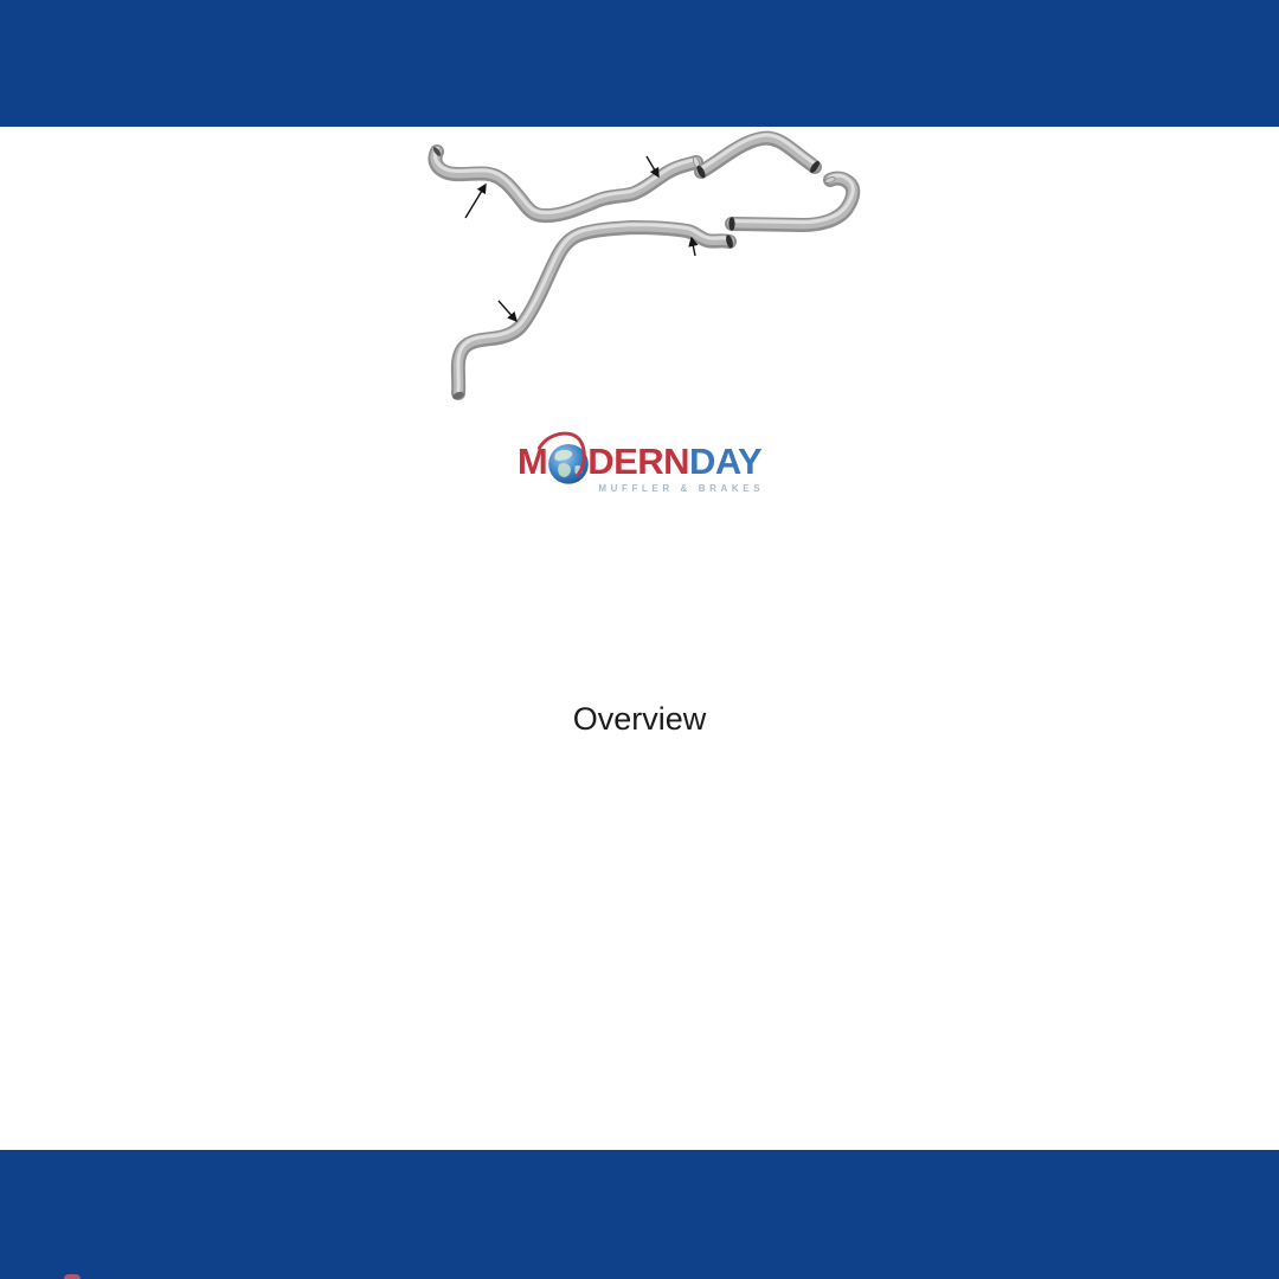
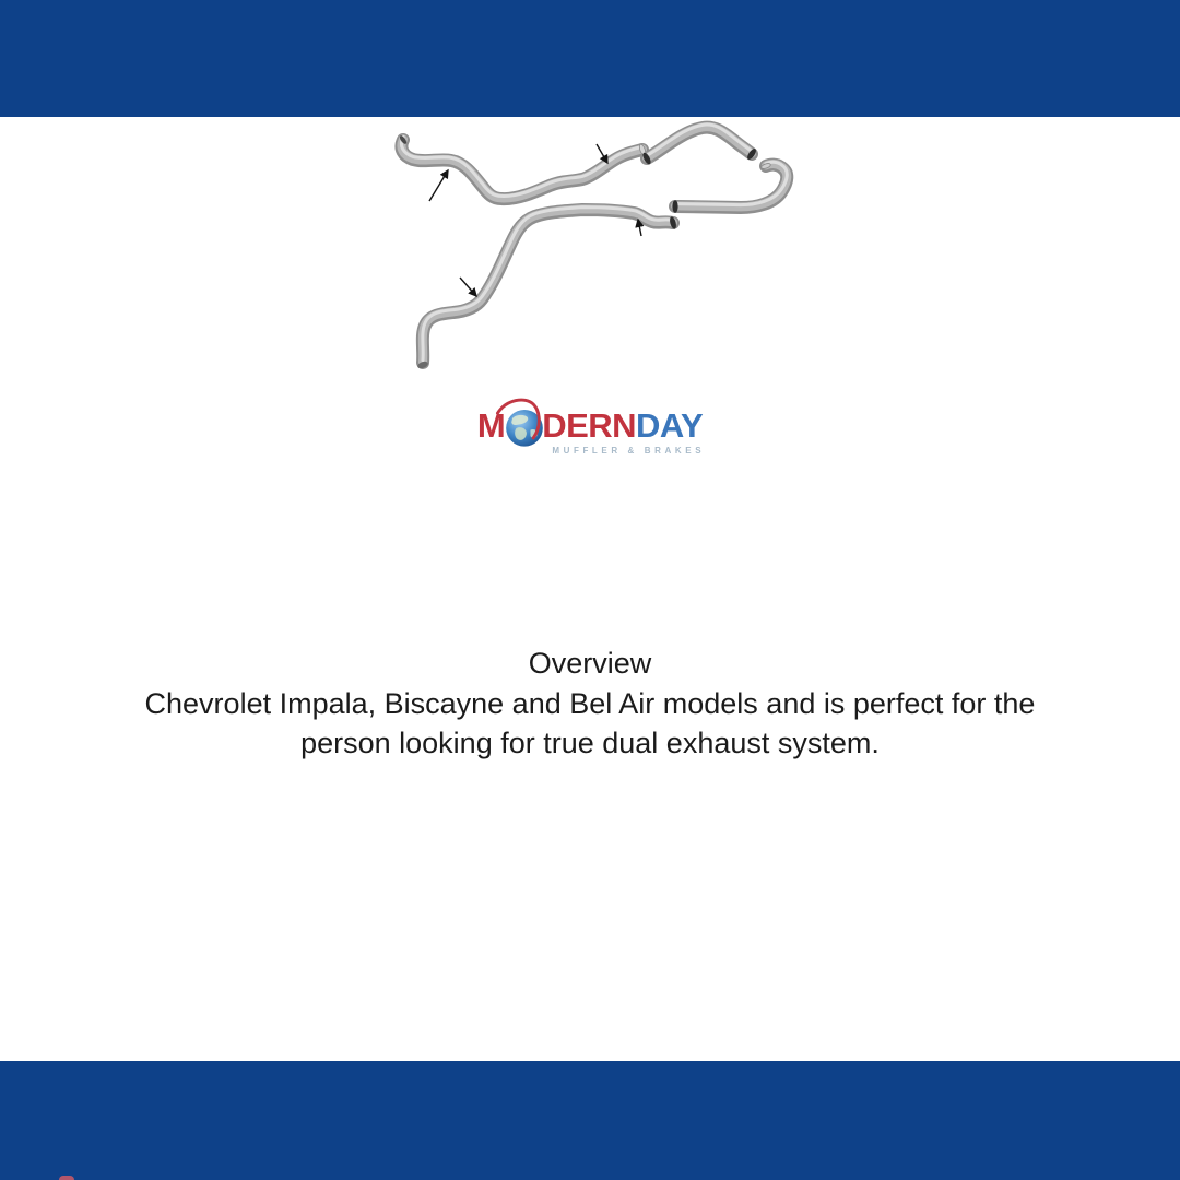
  M
  DERN
  DAY
  MUFFLER & BRAKES
  Overview
+ Chevrolet Impala, Biscayne and Bel Air models and is perfect for the
+ person looking for true dual exhaust system.
